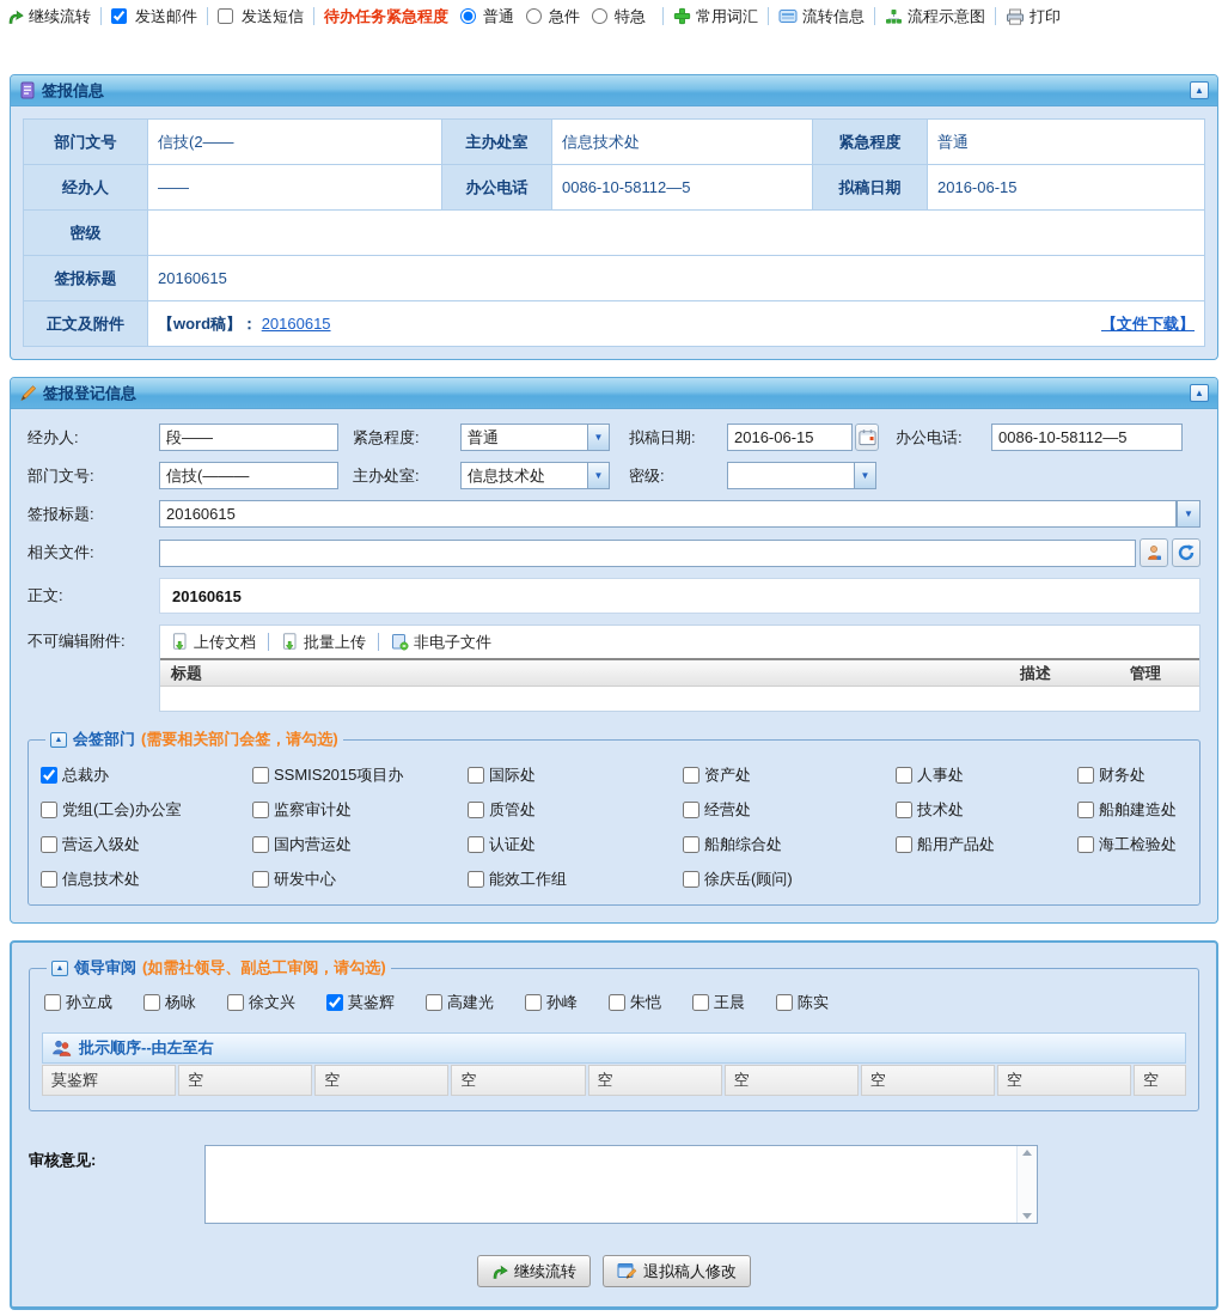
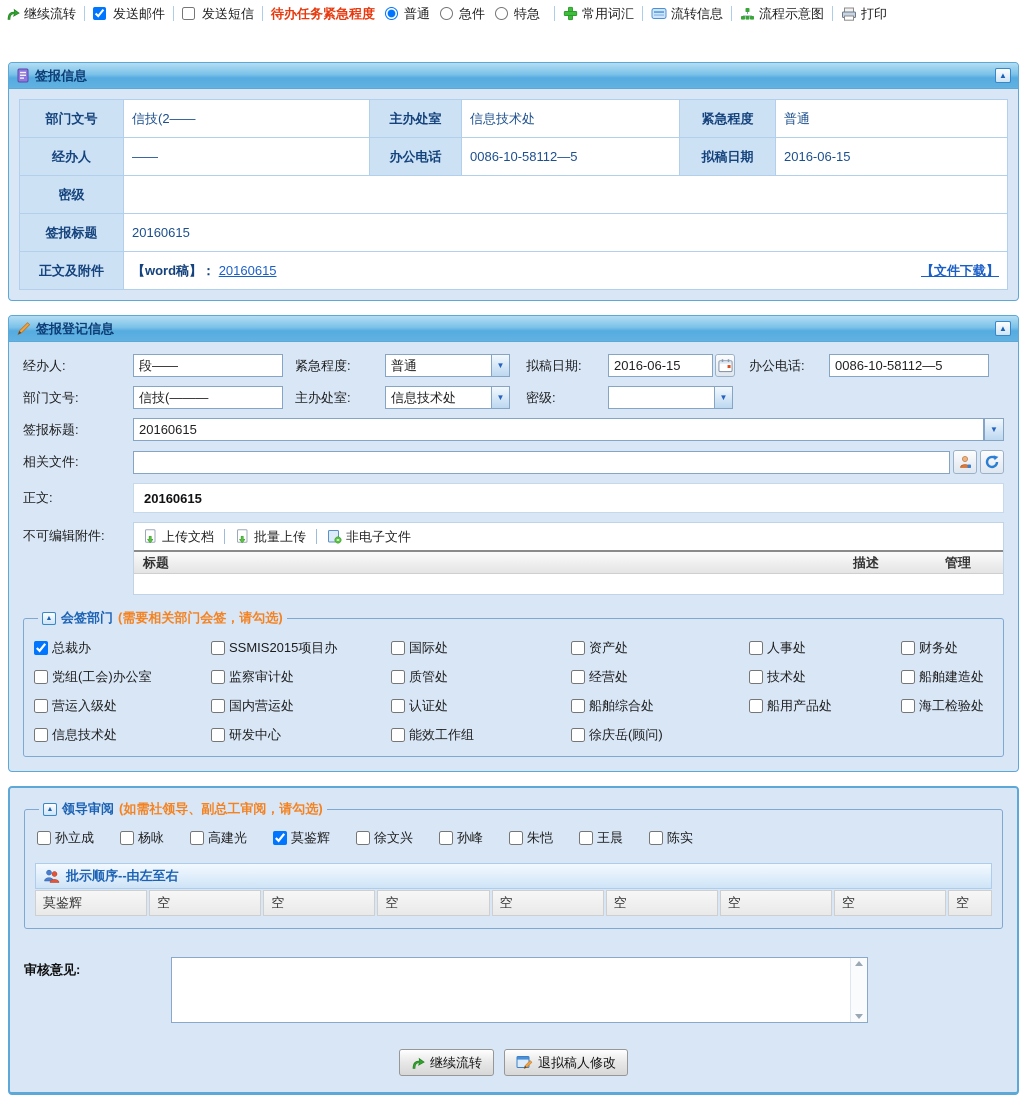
  继续流转
  发送邮件
  发送短信
  待办任务紧急程度
  普通
  急件
  特急
  常用词汇
  流转信息
  流程示意图
  打印
  签报信息
  ▲
  部门文号	信技(2——	主办处室	信息技术处	紧急程度	普通
  经办人	——	办公电话	0086-10-58112—5	拟稿日期	2016-06-15
  密级
  签报标题	20160615
  正文及附件	【word稿】： 20160615 【文件下载】
  签报登记信息
  ▲
  经办人:
  段——
  紧急程度:
  普通
  ▼
  拟稿日期:
  2016-06-15
  办公电话:
  0086-10-58112—5
  部门文号:
  信技(———
  主办处室:
  信息技术处
  ▼
  密级:
  ▼
  签报标题:
  20160615
  ▼
  相关文件:
  正文:
  20160615
  不可编辑附件:
  上传文档
  批量上传
  非电子文件
  标题
  描述
  管理
  会签部门
  (需要相关部门会签，请勾选)
  总裁办
  SSMIS2015项目办
  国际处
  资产处
  人事处
  财务处
  党组(工会)办公室
  监察审计处
  质管处
  经营处
  技术处
  船舶建造处
  营运入级处
  国内营运处
  认证处
  船舶综合处
  船用产品处
  海工检验处
  信息技术处
  研发中心
  能效工作组
  徐庆岳(顾问)
  领导审阅
  (如需社领导、副总工审阅，请勾选)
  孙立成
  杨咏
- 徐文兴
+ 高建光
  莫鉴辉
- 高建光
+ 徐文兴
  孙峰
  朱恺
  王晨
  陈实
  批示顺序--由左至右
  莫鉴辉
  空
  空
  空
  空
  空
  空
  空
  空
  审核意见:
  继续流转
  退拟稿人修改
